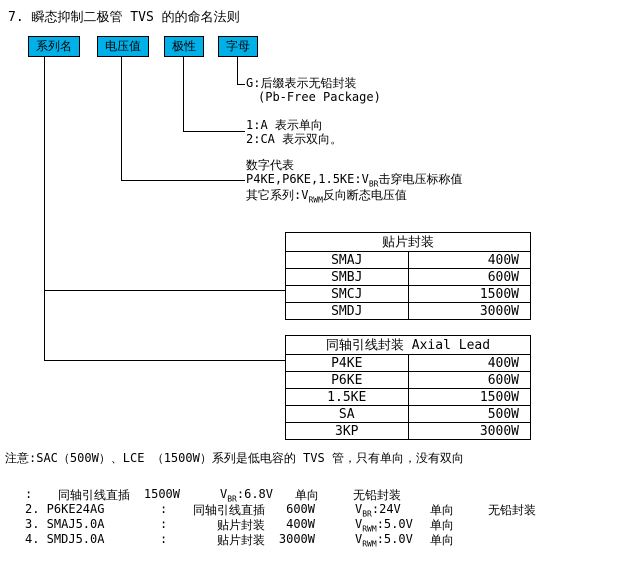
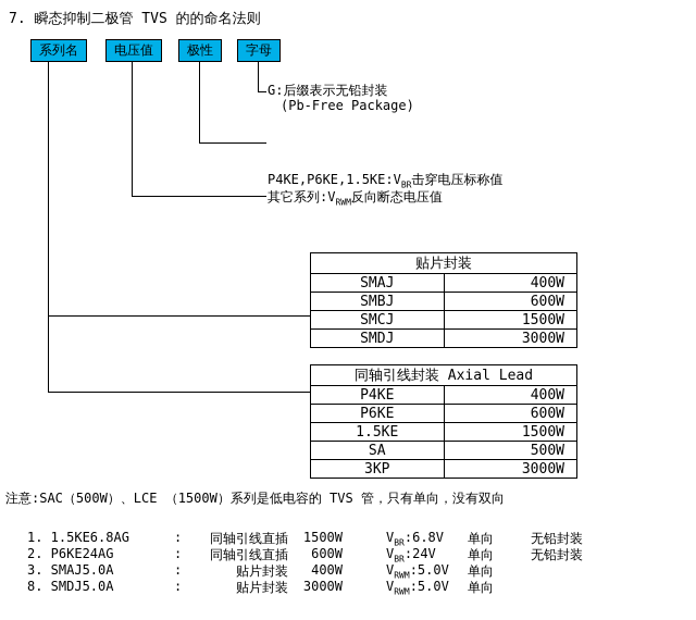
  7. 瞬态抑制二极管 TVS 的的命名法则
  系列名
  电压值
  极性
  字母
  G:后缀表示无铅封装
  (Pb-Free Package)
- 1:A 表示单向
- 2:CA 表示双向。
- 数字代表
  P4KE,P6KE,1.5KE:VBR击穿电压标称值
  其它系列:VRWM反向断态电压值
  贴片封装
  SMAJ	400W
  SMBJ	600W
  SMCJ	1500W
  SMDJ	3000W
  同轴引线封装 Axial Lead
  P4KE	400W
  P6KE	600W
  1.5KE	1500W
  SA	500W
  3KP	3000W
  注意:SAC（500W）、LCE （1500W）系列是低电容的 TVS 管，只有单向，没有双向
+ 1. 1.5KE6.8AG
  :
  同轴引线直插
  1500W
  VBR:6.8V
  单向
  无铅封装
  2. P6KE24AG
  :
  同轴引线直插
  600W
  VBR:24V
  单向
  无铅封装
  3. SMAJ5.0A
  :
  贴片封装
  400W
  VRWM:5.0V
  单向
- 4. SMDJ5.0A
+ 8. SMDJ5.0A
  :
  贴片封装
  3000W
  VRWM:5.0V
  单向
